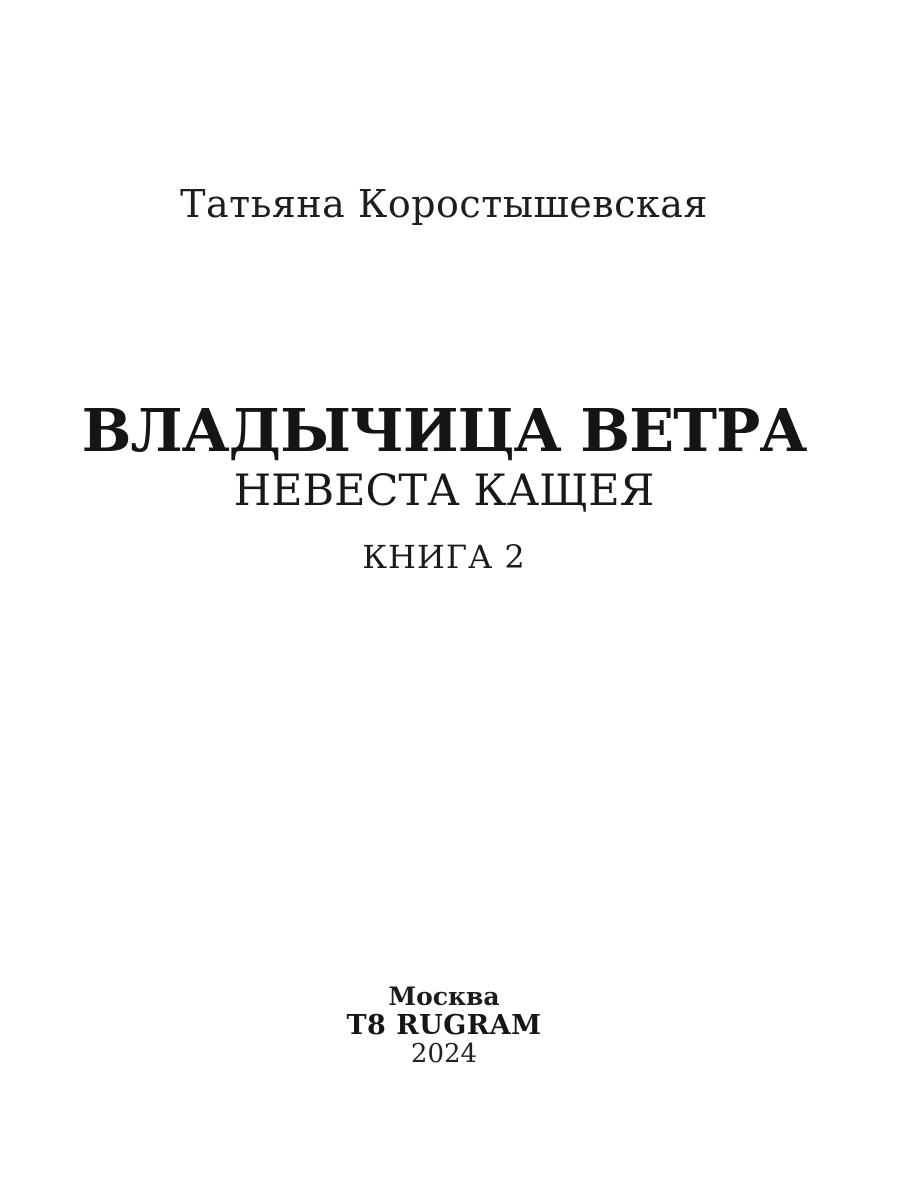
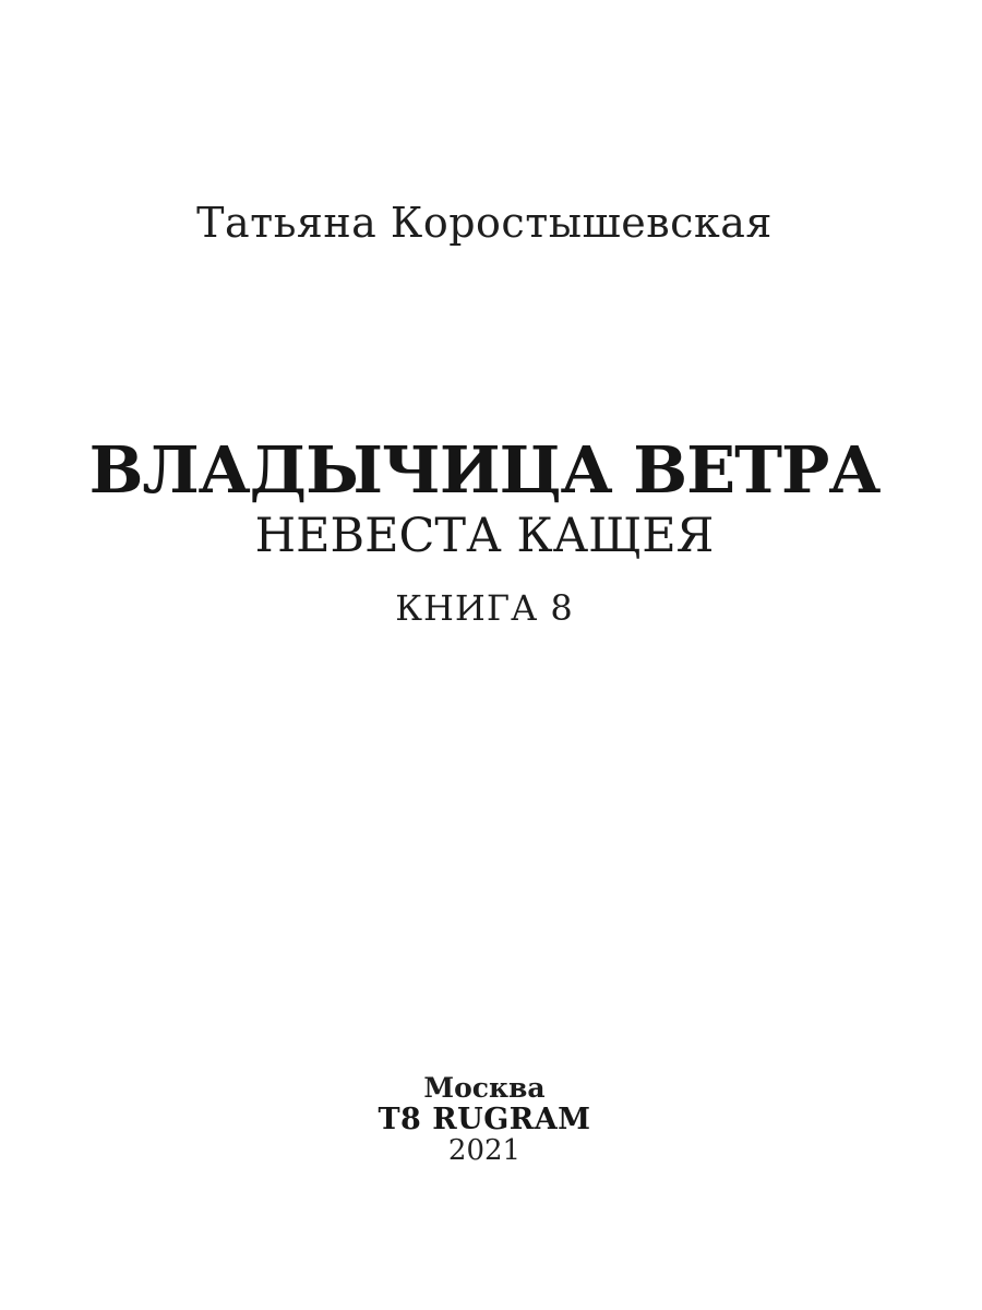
  Татьяна Коростышевская
  ВЛАДЫЧИЦА ВЕТРА
  НЕВЕСТА КАЩЕЯ
- КНИГА 2
+ КНИГА 8
  Москва
  Т8 RUGRAM
- 2024
+ 2021
